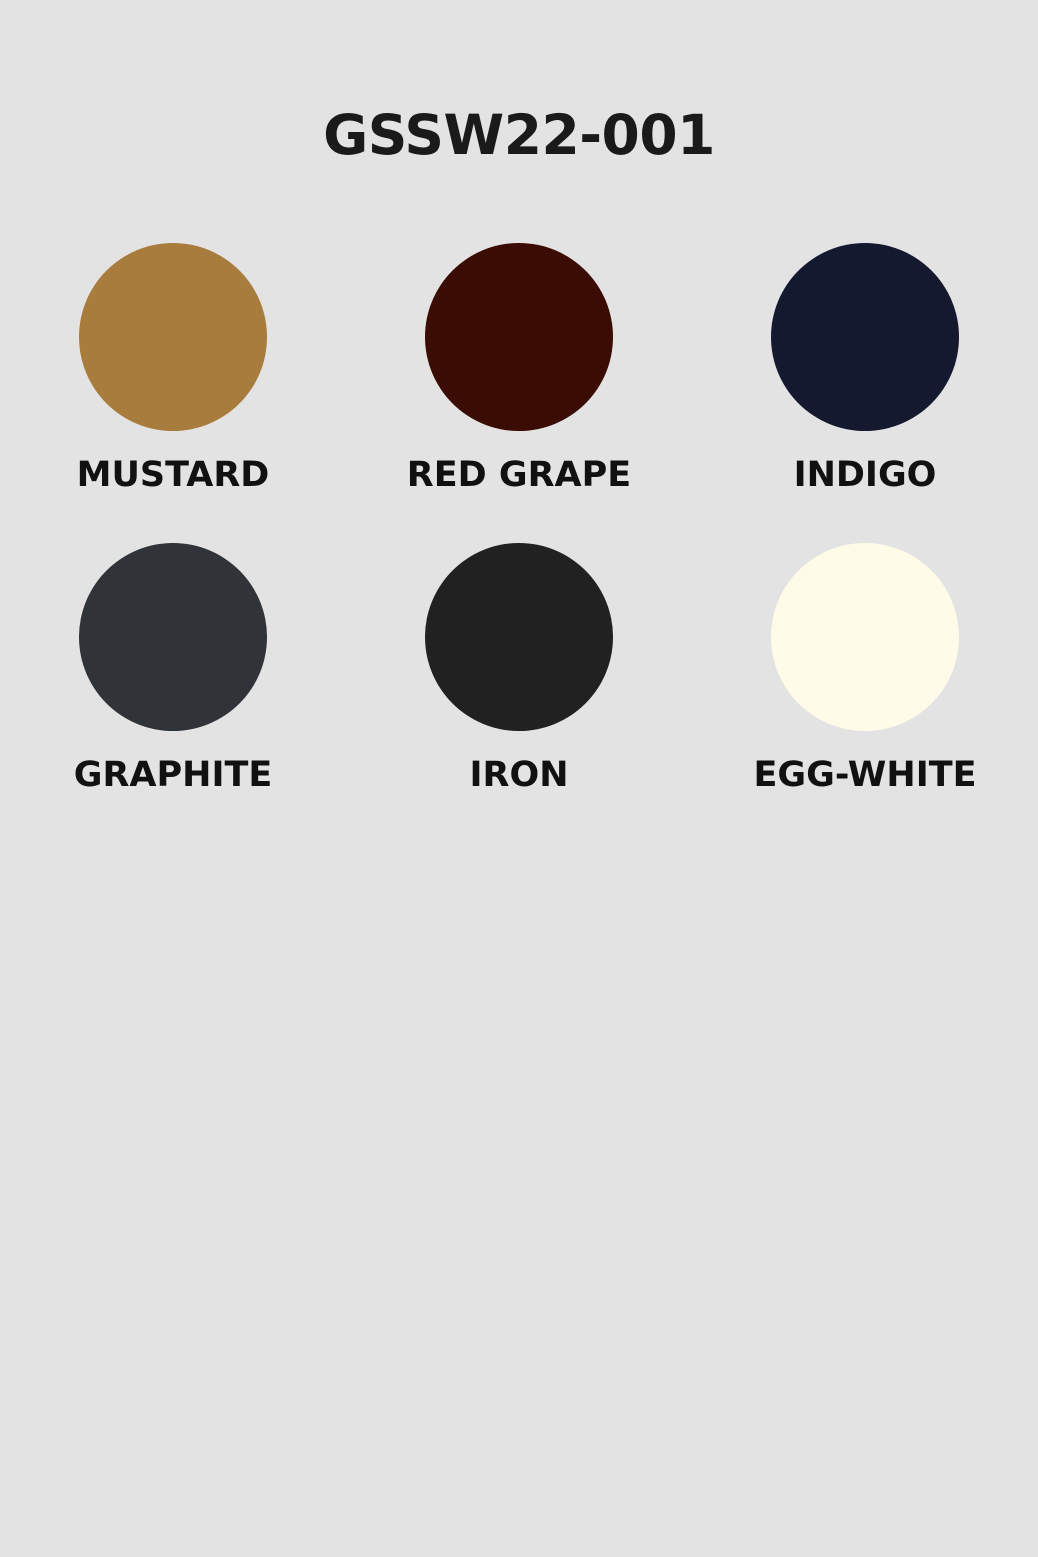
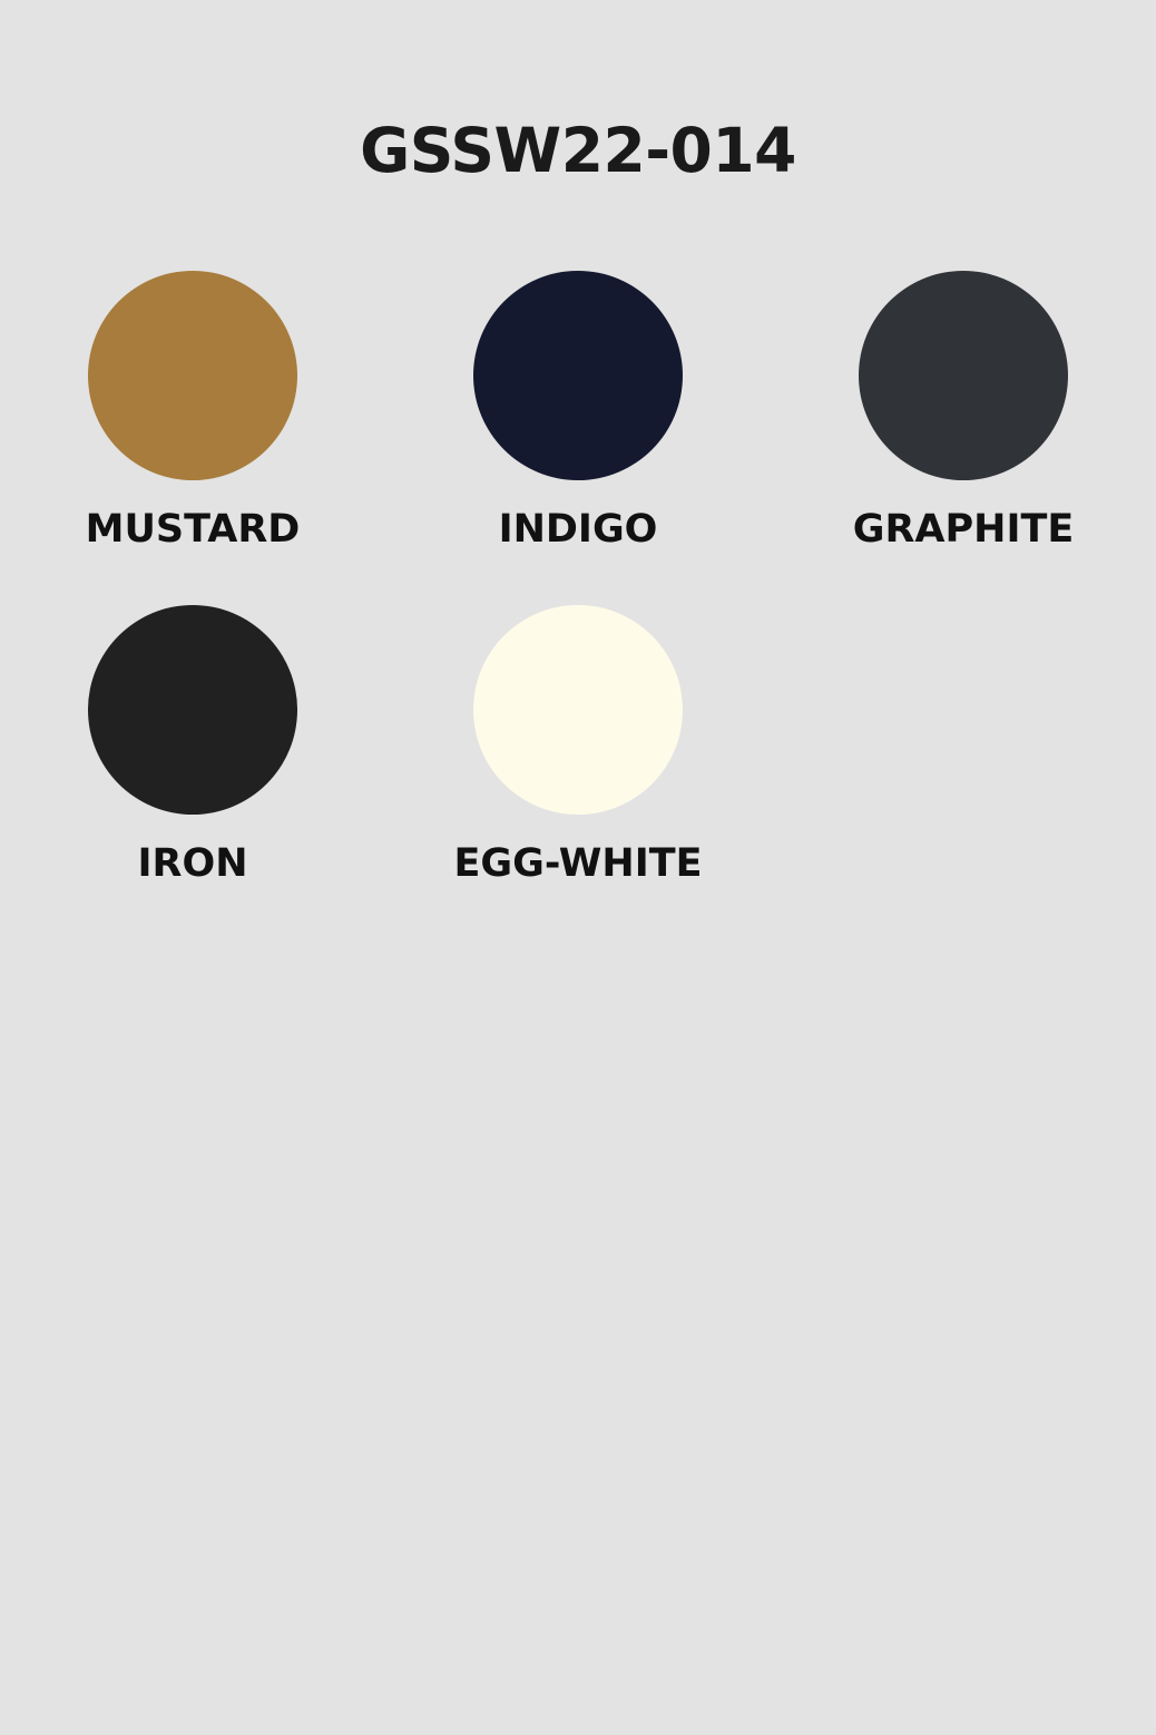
- GSSW22-001
+ GSSW22-014
  MUSTARD
- RED GRAPE
  INDIGO
  GRAPHITE
  IRON
  EGG-WHITE
